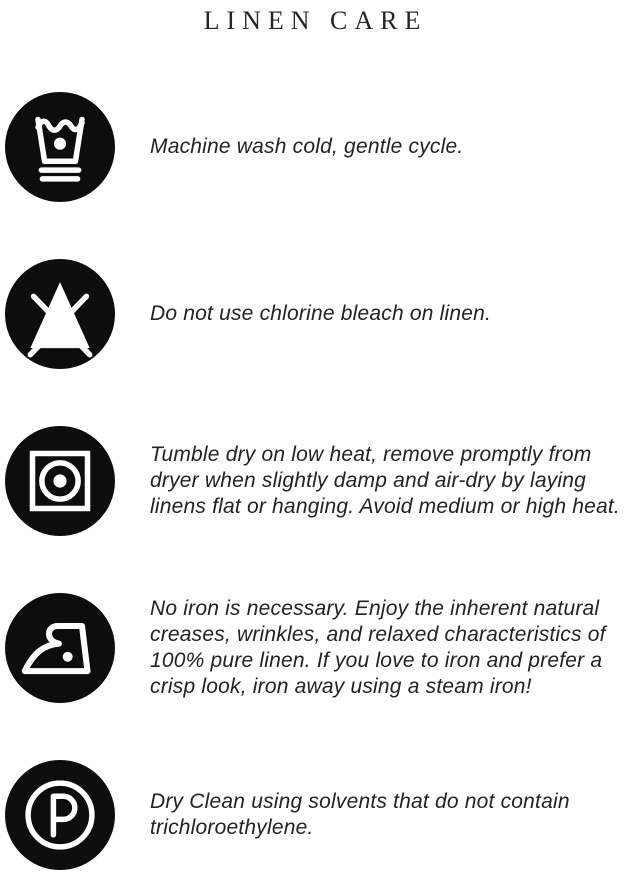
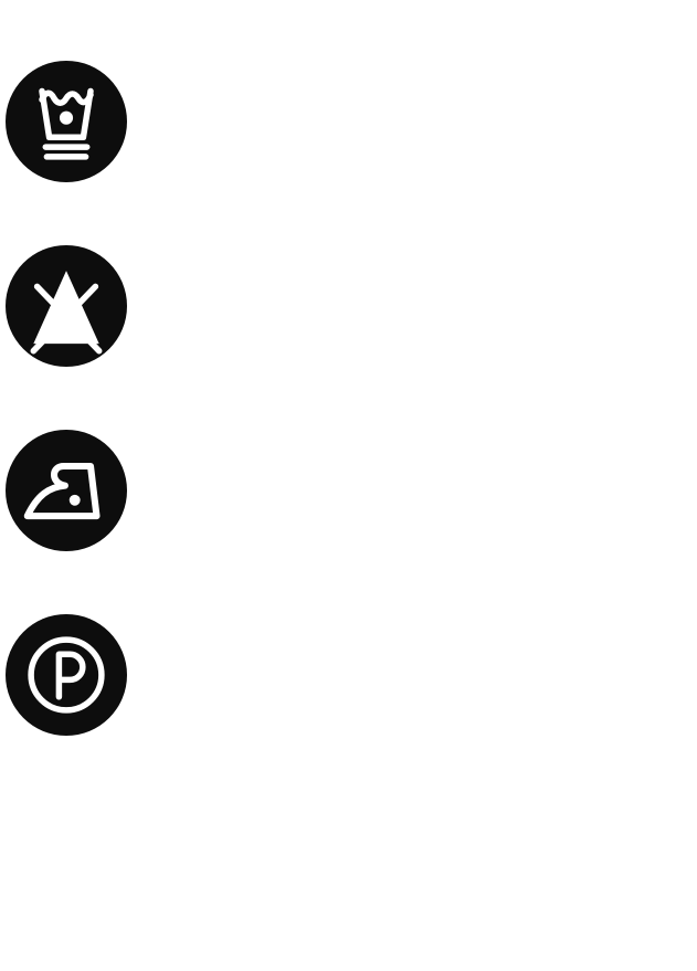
- LINEN CARE
- Machine wash cold, gentle cycle.
- Do not use chlorine bleach on linen.
- Tumble dry on low heat, remove promptly from dryer when slightly damp and air-dry by laying linens flat or hanging. Avoid medium or high heat.
- No iron is necessary. Enjoy the inherent natural creases, wrinkles, and relaxed characteristics of 100% pure linen. If you love to iron and prefer a crisp look, iron away using a steam iron!
- Dry Clean using solvents that do not contain trichloroethylene.
